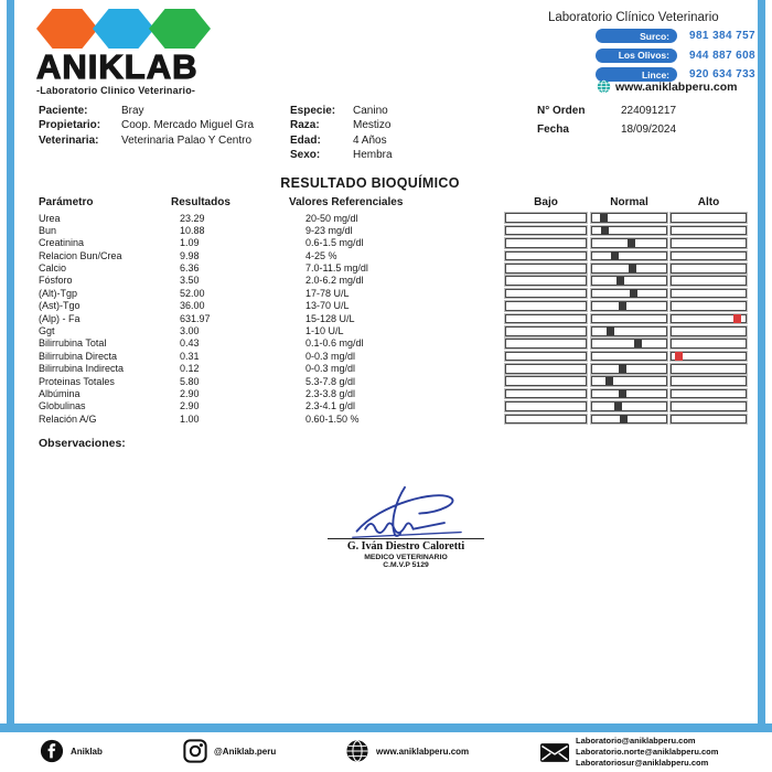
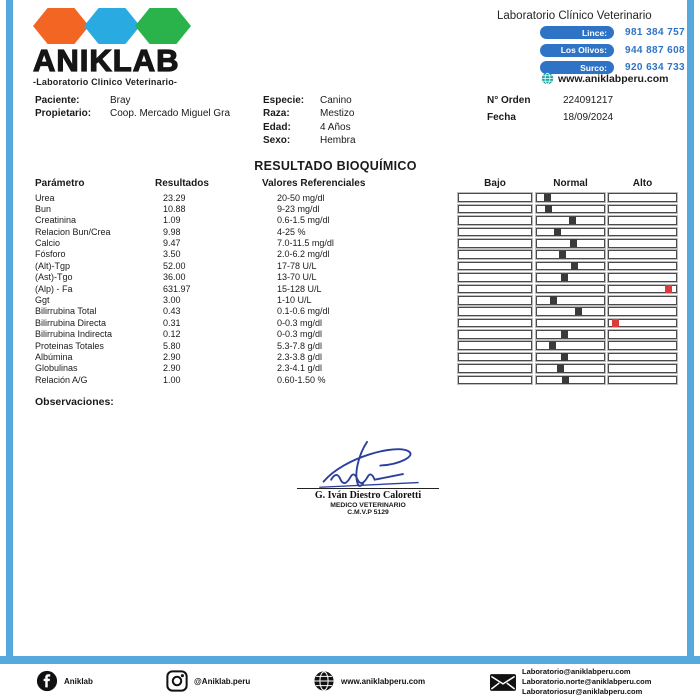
  ANIKLAB
  -Laboratorio Clinico Veterinario-
  Laboratorio Clínico Veterinario
- Surco:
+ Lince:
  981 384 757
  Los Olivos:
  944 887 608
- Lince:
+ Surco:
  920 634 733
  www.aniklabperu.com
  Paciente:
  Bray
  Propietario:
  Coop. Mercado Miguel Gra
- Veterinaria:
- Veterinaria Palao Y Centro
  Especie:
  Canino
  Raza:
  Mestizo
  Edad:
  4 Años
  Sexo:
  Hembra
  N° Orden
  224091217
  Fecha
  18/09/2024
  RESULTADO BIOQUÍMICO
  Parámetro
  Resultados
  Valores Referenciales
  Bajo
  Normal
  Alto
  Urea
  23.29
  20-50 mg/dl
  Bun
  10.88
  9-23 mg/dl
  Creatinina
  1.09
  0.6-1.5 mg/dl
  Relacion Bun/Crea
  9.98
  4-25 %
  Calcio
- 6.36
+ 9.47
  7.0-11.5 mg/dl
  Fósforo
  3.50
  2.0-6.2 mg/dl
  (Alt)-Tgp
  52.00
  17-78 U/L
  (Ast)-Tgo
  36.00
  13-70 U/L
  (Alp) - Fa
  631.97
  15-128 U/L
  Ggt
  3.00
  1-10 U/L
  Bilirrubina Total
  0.43
  0.1-0.6 mg/dl
  Bilirrubina Directa
  0.31
  0-0.3 mg/dl
  Bilirrubina Indirecta
  0.12
  0-0.3 mg/dl
  Proteinas Totales
  5.80
  5.3-7.8 g/dl
  Albúmina
  2.90
  2.3-3.8 g/dl
  Globulinas
  2.90
  2.3-4.1 g/dl
  Relación A/G
  1.00
  0.60-1.50 %
  Observaciones:
  G. Iván Diestro Caloretti
  Aniklab
  @Aniklab.peru
  www.aniklabperu.com
  Laboratorio@aniklabperu.com
  Laboratorio.norte@aniklabperu.com
  Laboratoriosur@aniklabperu.com
